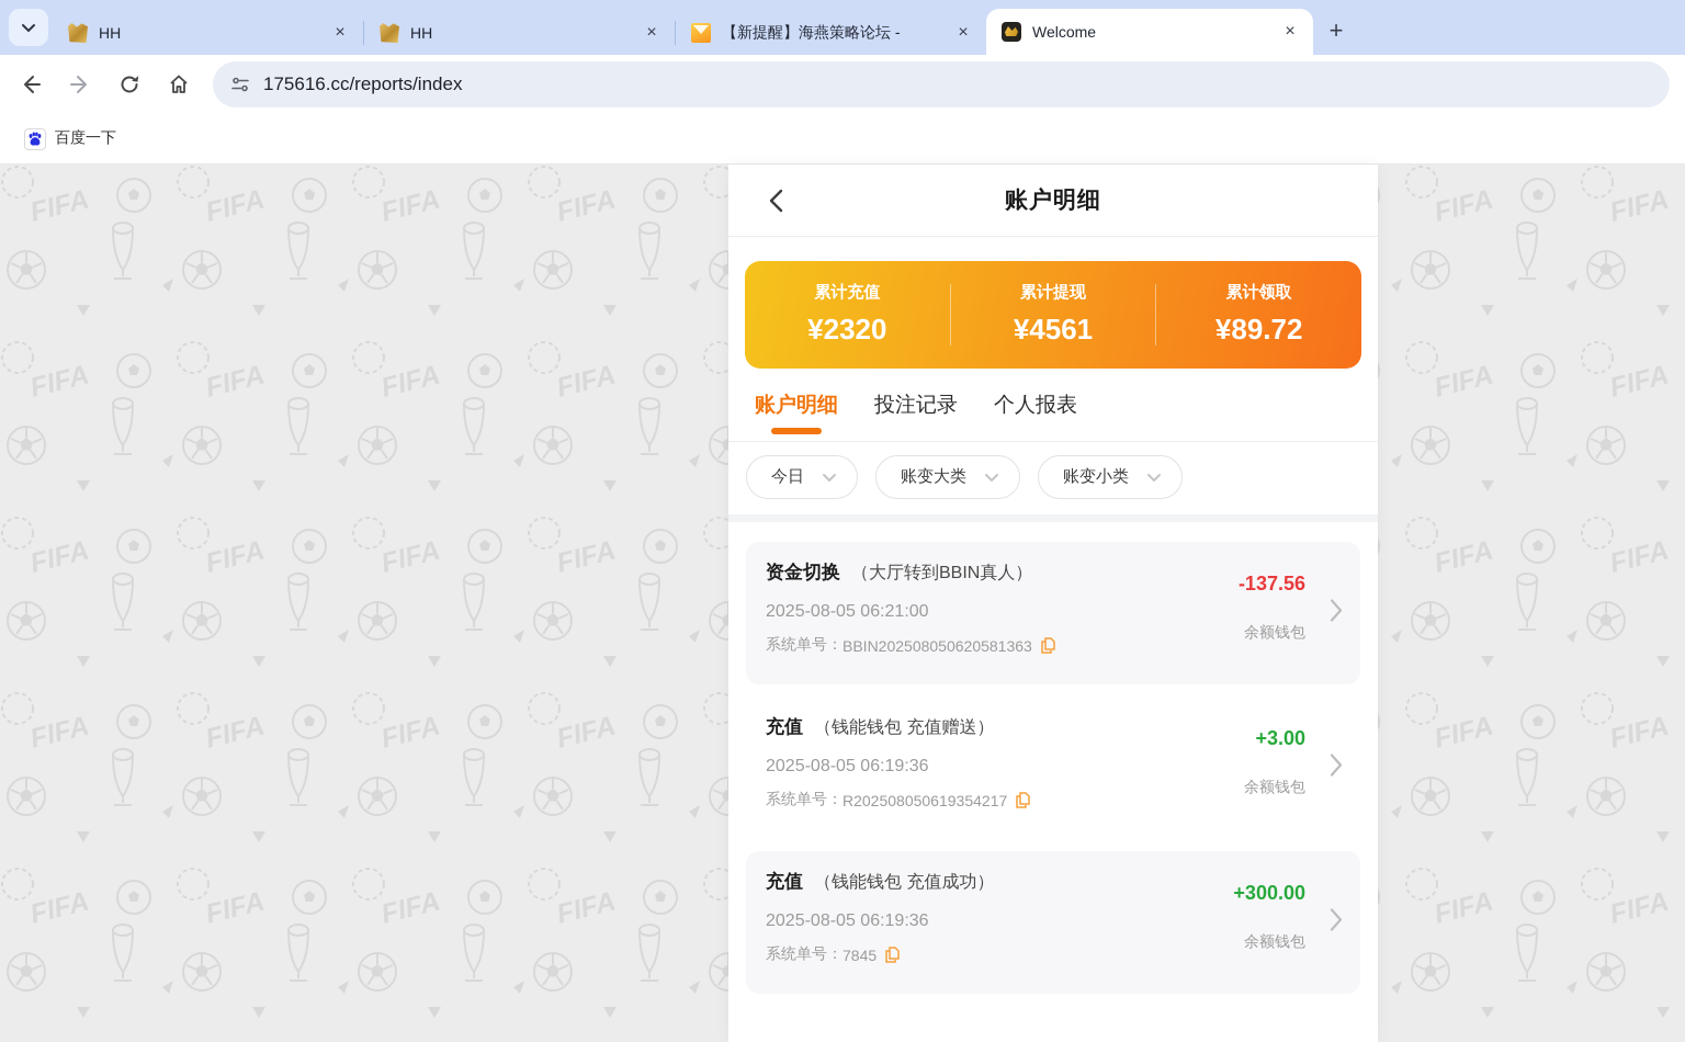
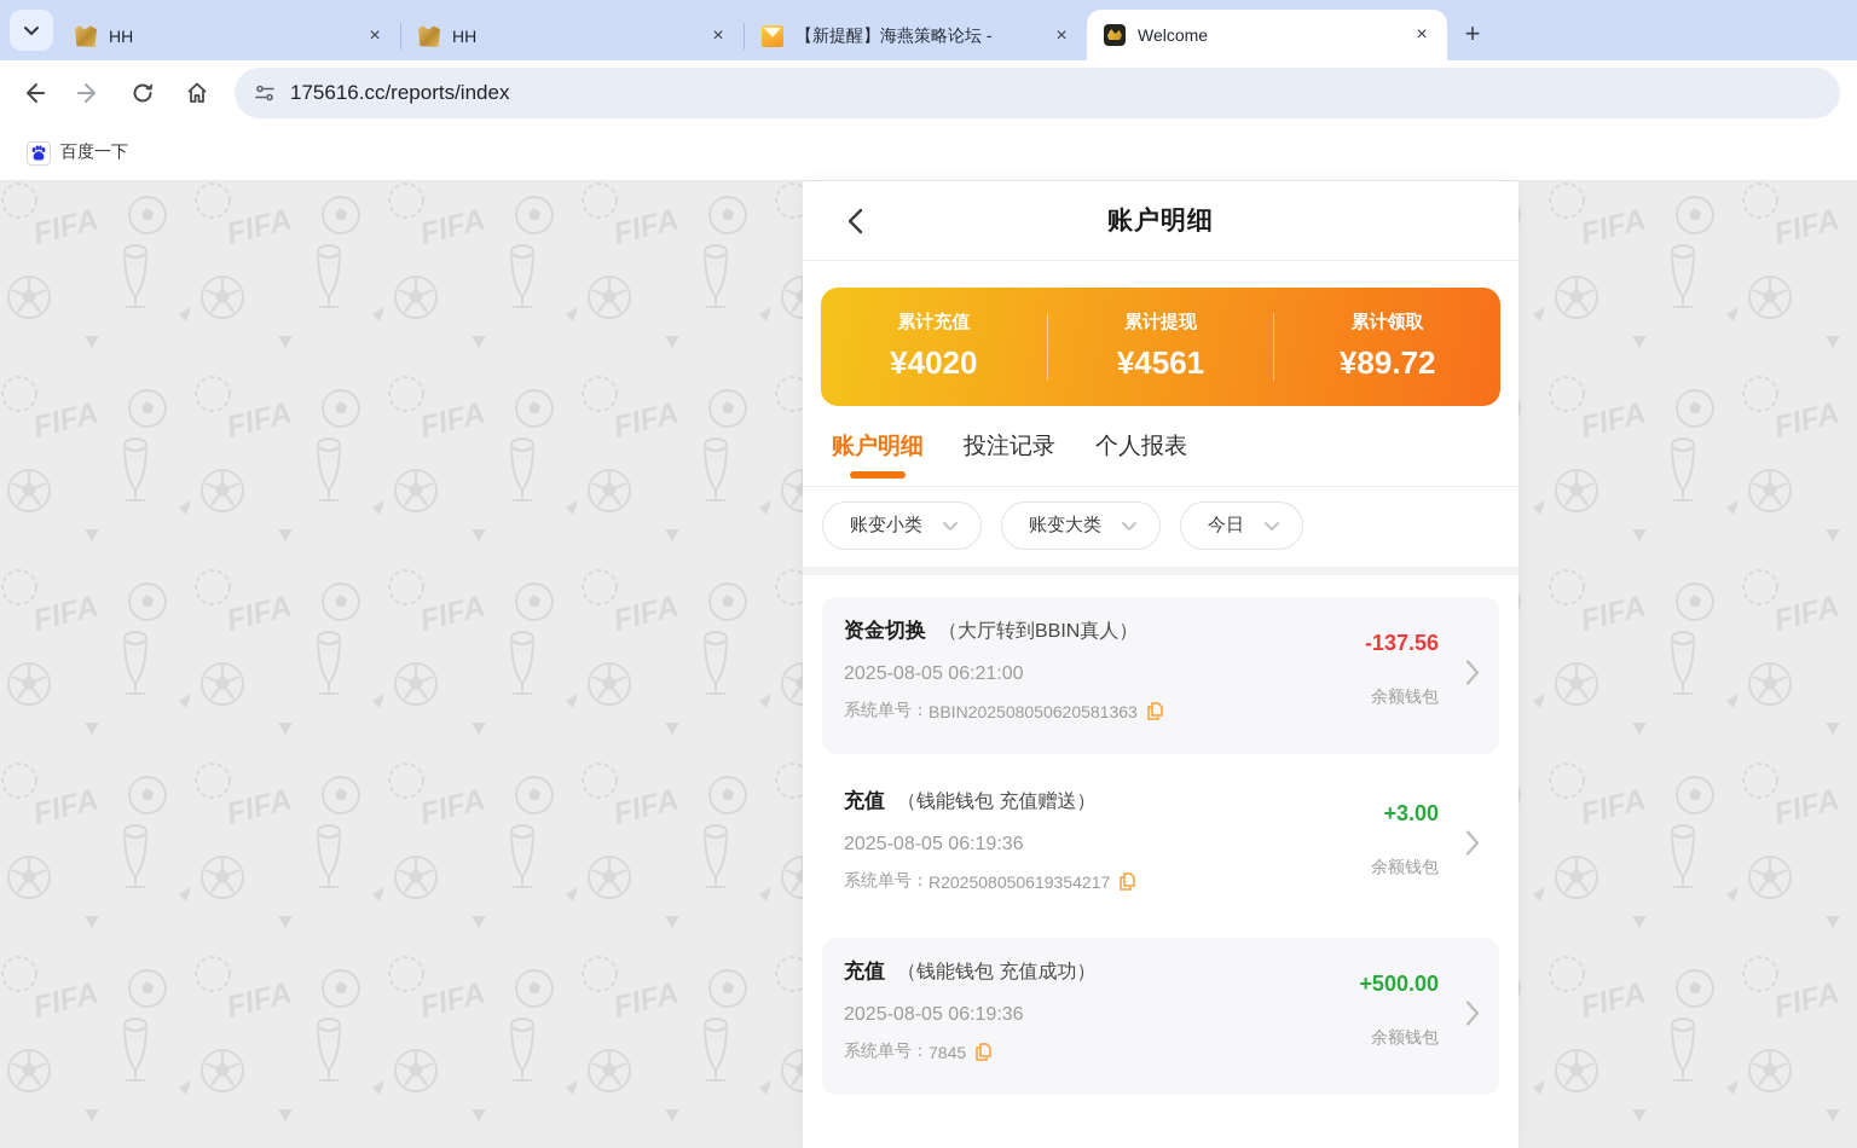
  HH
  ×
  HH
  ×
  【新提醒】海燕策略论坛 -
  ×
  Welcome
  ×
  +
  175616.cc/reports/index
  百度一下
  账户明细
  累计充值
- ¥2320
+ ¥4020
  累计提现
  ¥4561
  累计领取
  ¥89.72
  账户明细
  投注记录
  个人报表
- 今日
+ 账变小类
  账变大类
- 账变小类
+ 今日
  资金切换 （大厅转到BBIN真人）
  2025-08-05 06:21:00
  系统单号：
  BBIN202508050620581363
  -137.56
  余额钱包
  充值 （钱能钱包 充值赠送）
  2025-08-05 06:19:36
  系统单号：
  R202508050619354217
  +3.00
  余额钱包
  充值 （钱能钱包 充值成功）
  2025-08-05 06:19:36
  系统单号：
  7845
- +300.00
+ +500.00
  余额钱包
